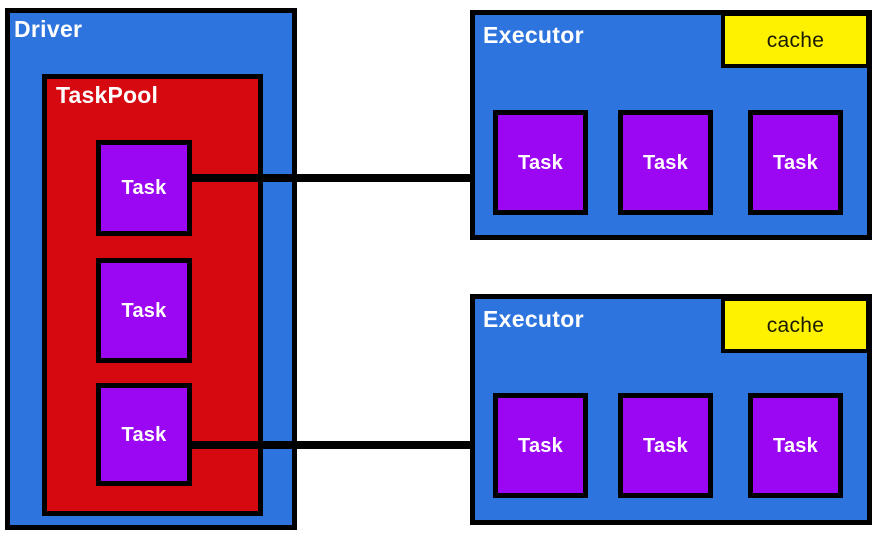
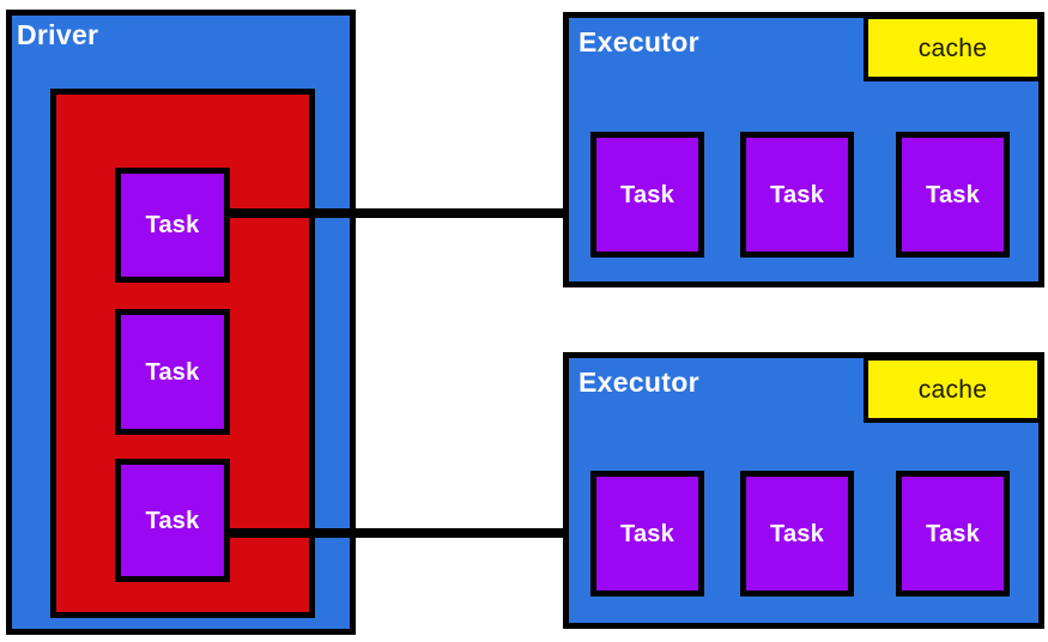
  Driver
- TaskPool
  Task
  Task
  Task
  Executor
  cache
  Task
  Task
  Task
  Executor
  cache
  Task
  Task
  Task
